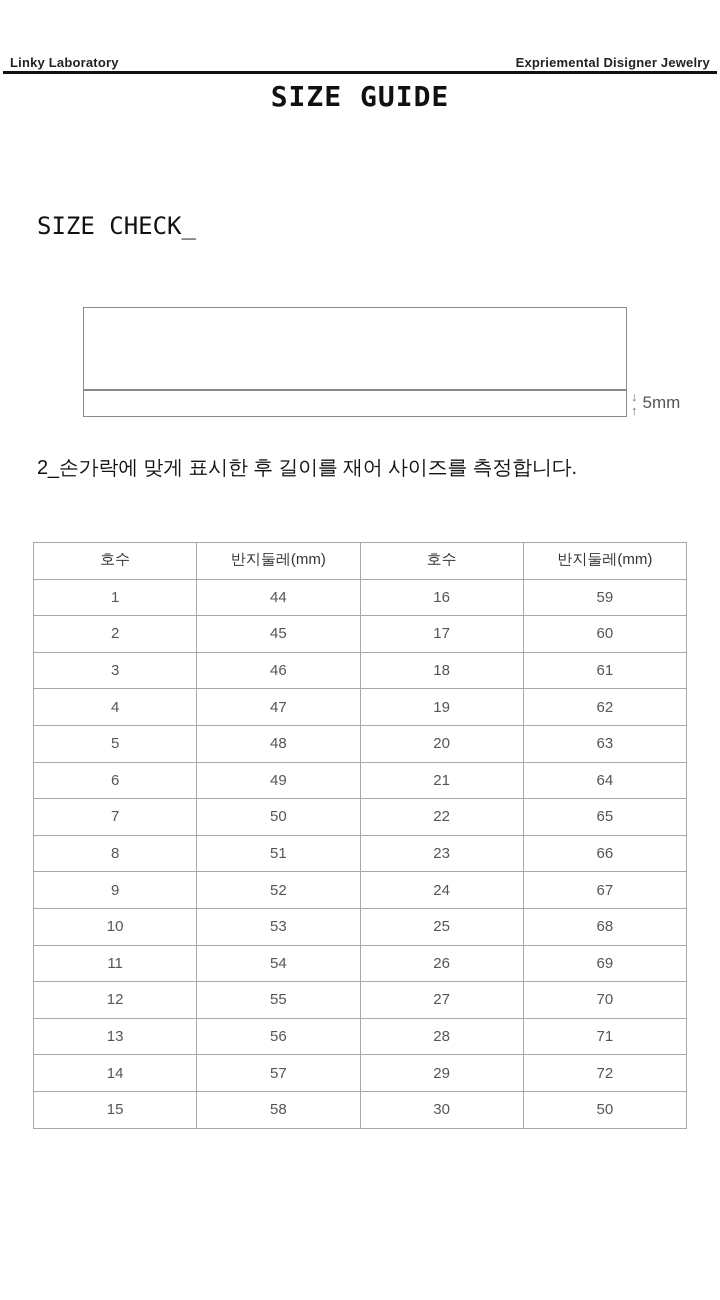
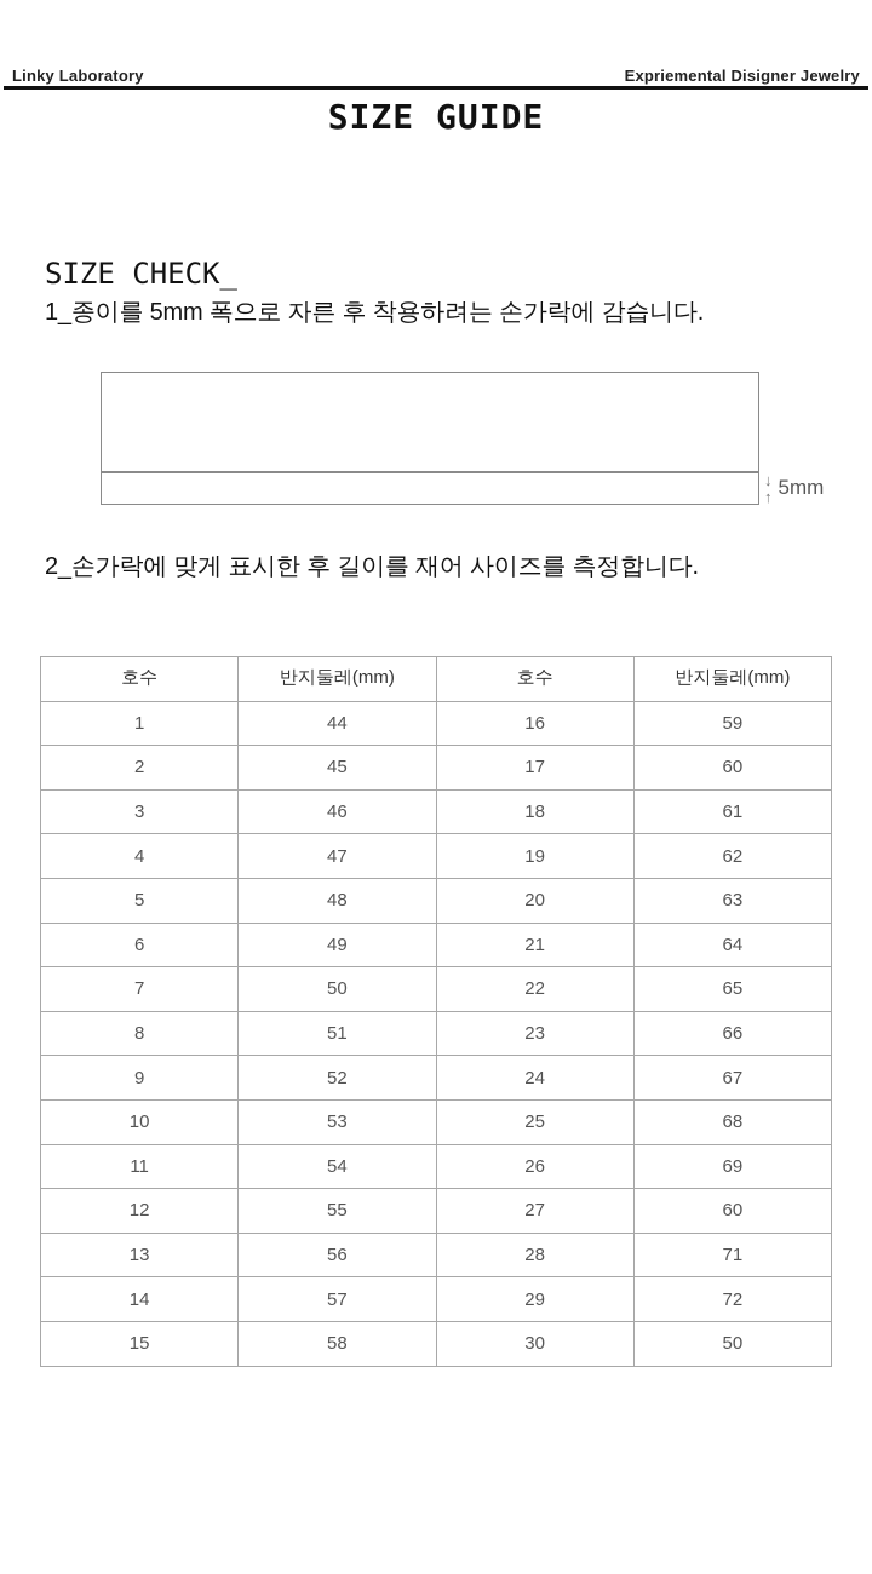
  Linky Laboratory
  Expriemental Disigner Jewelry
  SIZE GUIDE
  SIZE CHECK_
+ 1_종이를 5mm 폭으로 자른 후 착용하려는 손가락에 감습니다.
  ↓
  ↑
  5mm
  2_손가락에 맞게 표시한 후 길이를 재어 사이즈를 측정합니다.
  호수	반지둘레(mm)	호수	반지둘레(mm)
  1	44	16	59
  2	45	17	60
  3	46	18	61
  4	47	19	62
  5	48	20	63
  6	49	21	64
  7	50	22	65
  8	51	23	66
  9	52	24	67
  10	53	25	68
  11	54	26	69
- 12	55	27	70
+ 12	55	27	60
  13	56	28	71
  14	57	29	72
  15	58	30	50
